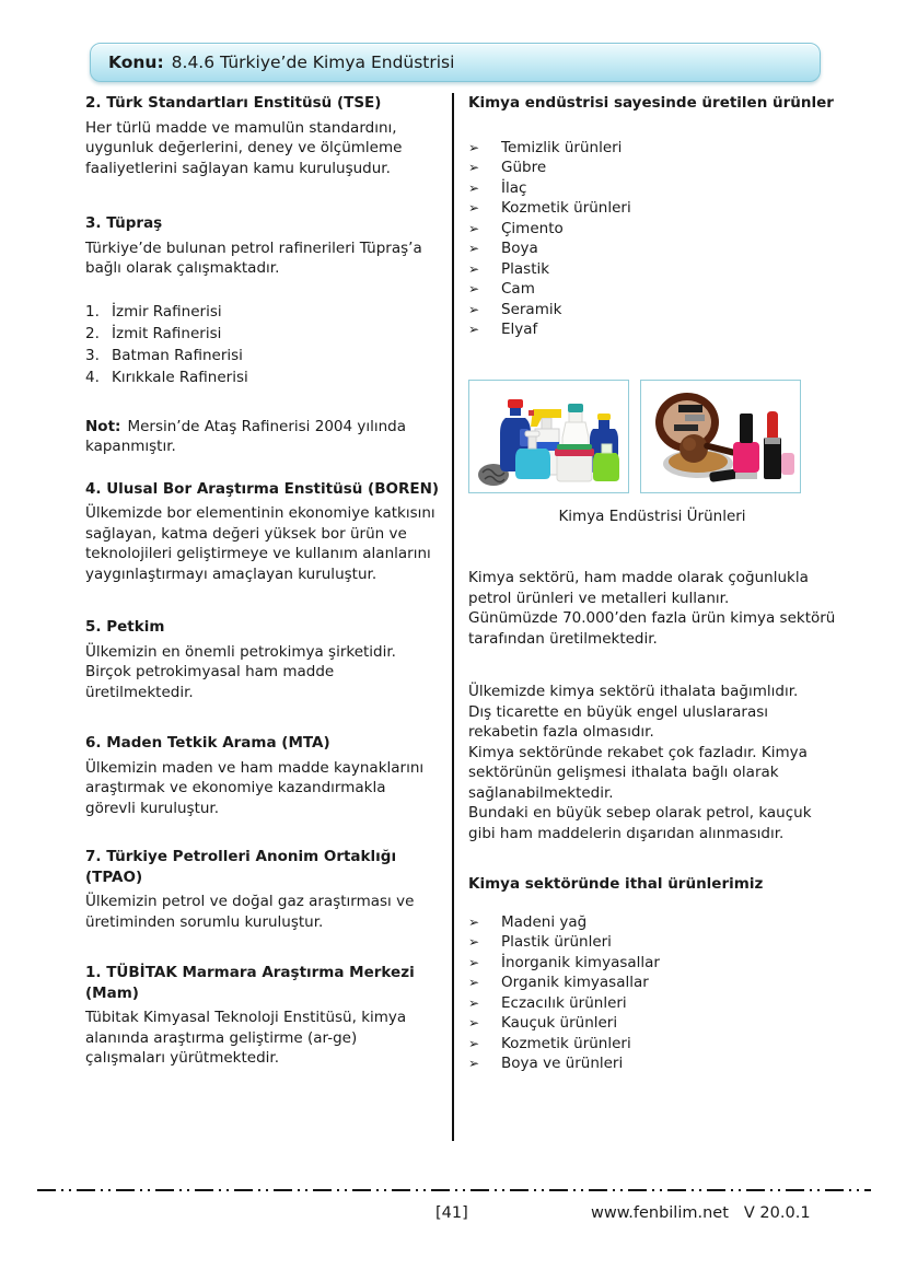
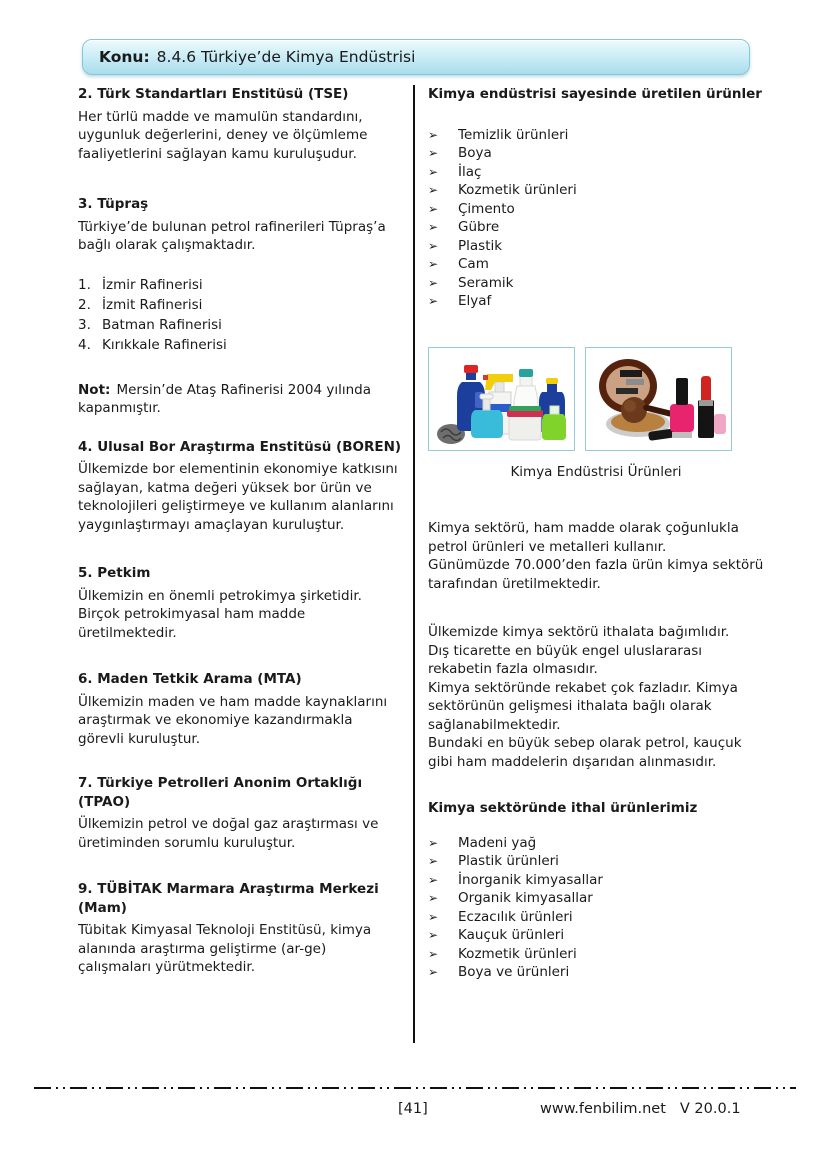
  Konu:
  8.4.6 Türkiye’de Kimya Endüstrisi
  2. Türk Standartları Enstitüsü (TSE)
  Her türlü madde ve mamulün standardını, uygunluk değerlerini, deney ve ölçümleme faaliyetlerini sağlayan kamu kuruluşudur.
  3. Tüpraş
  Türkiye’de bulunan petrol rafinerileri Tüpraş’a bağlı olarak çalışmaktadır.
  1.
  İzmir Rafinerisi
  2.
  İzmit Rafinerisi
  3.
  Batman Rafinerisi
  4.
  Kırıkkale Rafinerisi
  Not: Mersin’de Ataş Rafinerisi 2004 yılında kapanmıştır.
  4. Ulusal Bor Araştırma Enstitüsü (BOREN)
  Ülkemizde bor elementinin ekonomiye katkısını sağlayan, katma değeri yüksek bor ürün ve teknolojileri geliştirmeye ve kullanım alanlarını yaygınlaştırmayı amaçlayan kuruluştur.
  5. Petkim
  Ülkemizin en önemli petrokimya şirketidir. Birçok petrokimyasal ham madde üretilmektedir.
  6. Maden Tetkik Arama (MTA)
  Ülkemizin maden ve ham madde kaynaklarını araştırmak ve ekonomiye kazandırmakla görevli kuruluştur.
  7. Türkiye Petrolleri Anonim Ortaklığı (TPAO)
  Ülkemizin petrol ve doğal gaz araştırması ve üretiminden sorumlu kuruluştur.
- 1. TÜBİTAK Marmara Araştırma Merkezi (Mam)
+ 9. TÜBİTAK Marmara Araştırma Merkezi (Mam)
  Tübitak Kimyasal Teknoloji Enstitüsü, kimya alanında araştırma geliştirme (ar-ge) çalışmaları yürütmektedir.
  Kimya endüstrisi sayesinde üretilen ürünler
  ➢
  Temizlik ürünleri
  ➢
- Gübre
+ Boya
  ➢
  İlaç
  ➢
  Kozmetik ürünleri
  ➢
  Çimento
  ➢
- Boya
+ Gübre
  ➢
  Plastik
  ➢
  Cam
  ➢
  Seramik
  ➢
  Elyaf
  Kimya Endüstrisi Ürünleri
  Kimya sektörü, ham madde olarak çoğunlukla petrol ürünleri ve metalleri kullanır.
  Günümüzde 70.000’den fazla ürün kimya sektörü tarafından üretilmektedir.
  Ülkemizde kimya sektörü ithalata bağımlıdır.
  Dış ticarette en büyük engel uluslararası rekabetin fazla olmasıdır.
  Kimya sektöründe rekabet çok fazladır. Kimya sektörünün gelişmesi ithalata bağlı olarak sağlanabilmektedir.
  Bundaki en büyük sebep olarak petrol, kauçuk gibi ham maddelerin dışarıdan alınmasıdır.
  Kimya sektöründe ithal ürünlerimiz
  ➢
  Madeni yağ
  ➢
  Plastik ürünleri
  ➢
  İnorganik kimyasallar
  ➢
  Organik kimyasallar
  ➢
  Eczacılık ürünleri
  ➢
  Kauçuk ürünleri
  ➢
  Kozmetik ürünleri
  ➢
  Boya ve ürünleri
  [41]
  www.fenbilim.net V 20.0.1
